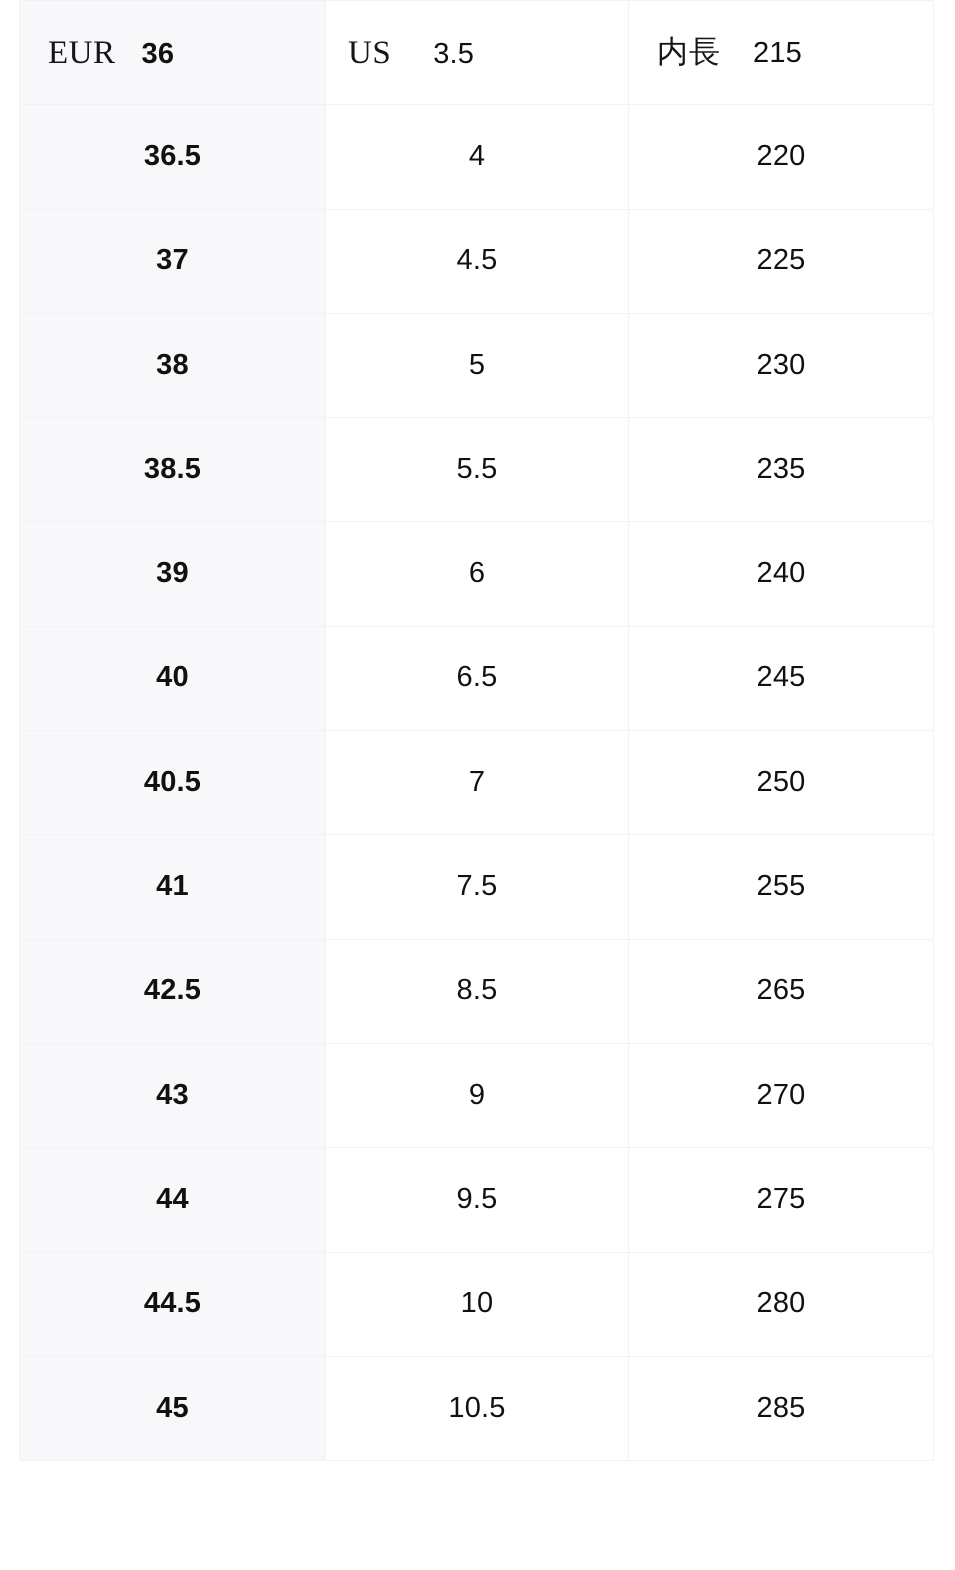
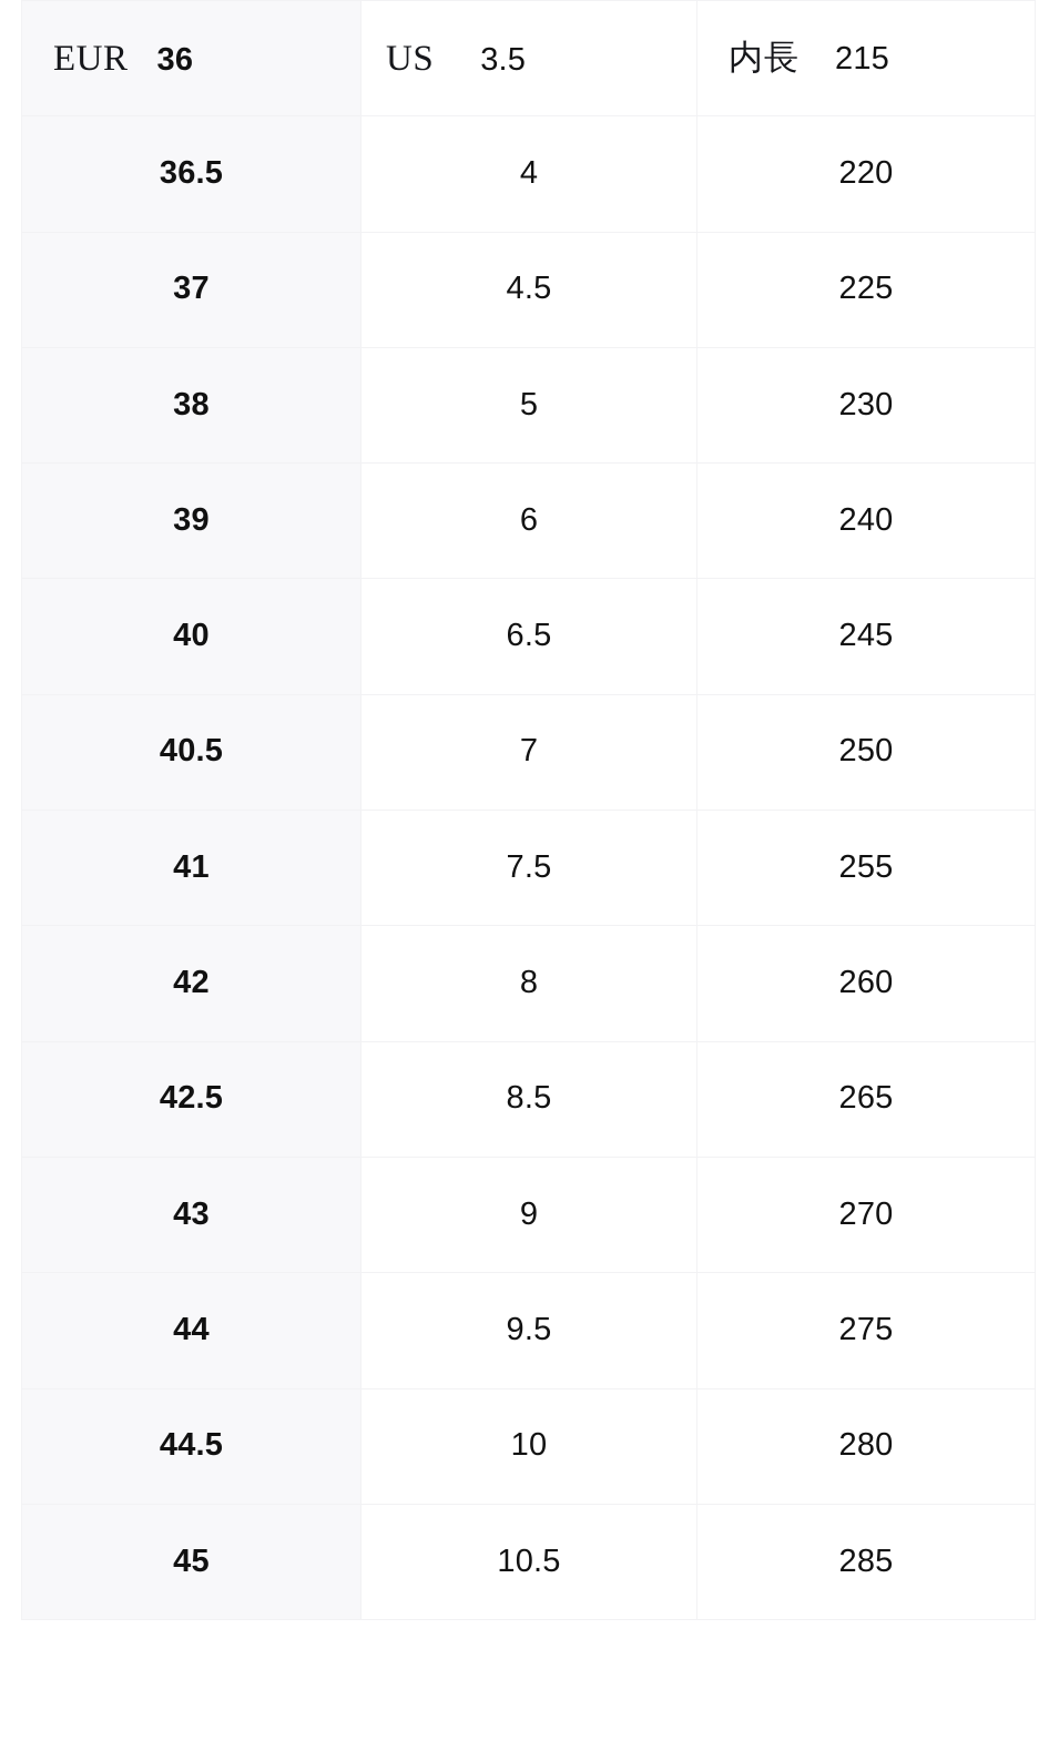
  EUR 36	US 3.5	内長 215
  36.5	4	220
  37	4.5	225
  38	5	230
- 38.5	5.5	235
  39	6	240
  40	6.5	245
  40.5	7	250
  41	7.5	255
+ 42	8	260
  42.5	8.5	265
  43	9	270
  44	9.5	275
  44.5	10	280
  45	10.5	285
